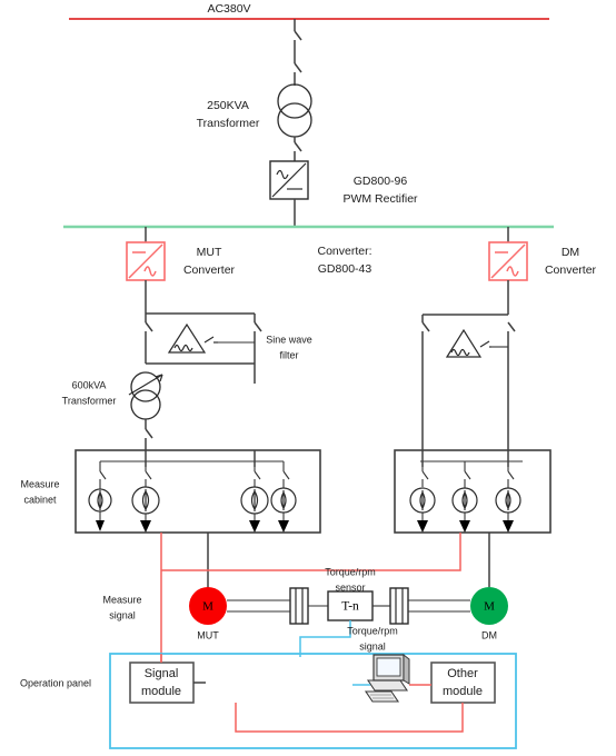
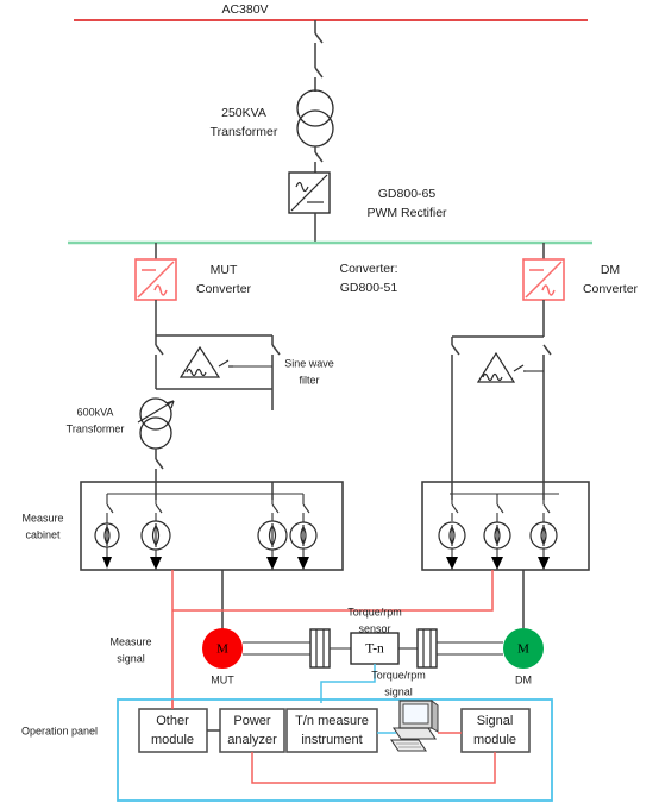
  AC380V
  250KVA
  Transformer
- GD800-96
+ GD800-65
  PWM Rectifier
  MUT
  Converter
  Converter:
- GD800-43
+ GD800-51
  DM
  Converter
  Sine wave
  filter
  600kVA
  Transformer
  Measure
  cabinet
  Measure
  signal
  M
  MUT
  M
  DM
  T-n
  Torque/rpm
  sensor
  Torque/rpm
  signal
  Operation panel
- Signal
+ Other
  module
+ Power
+ analyzer
+ T/n measure
+ instrument
- Other
+ Signal
  module
